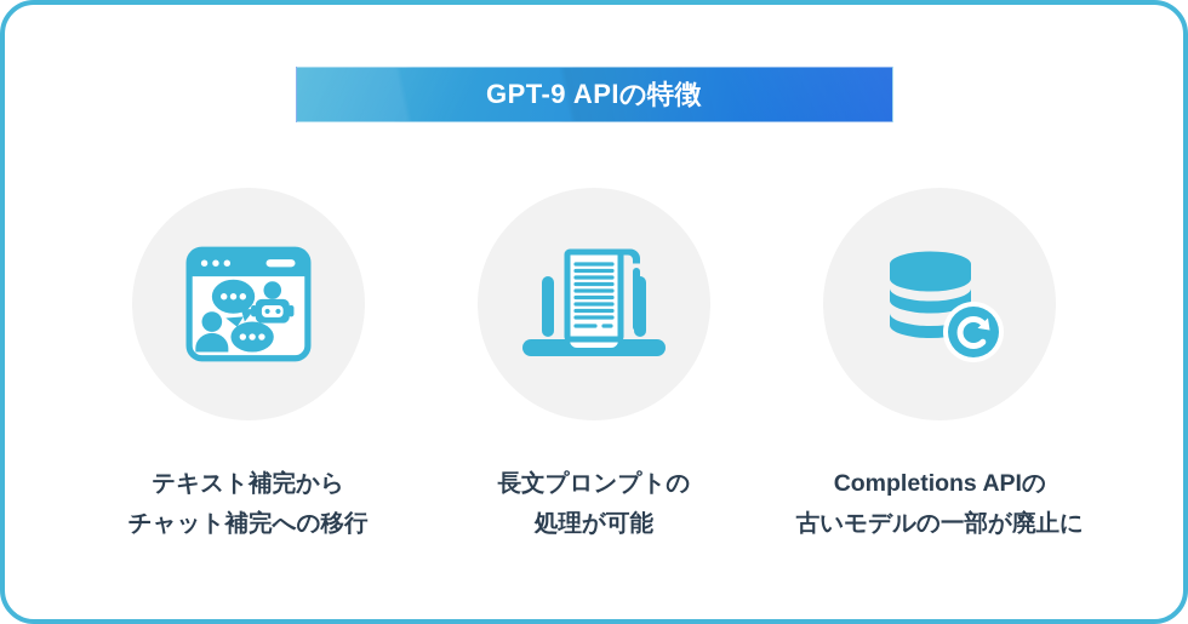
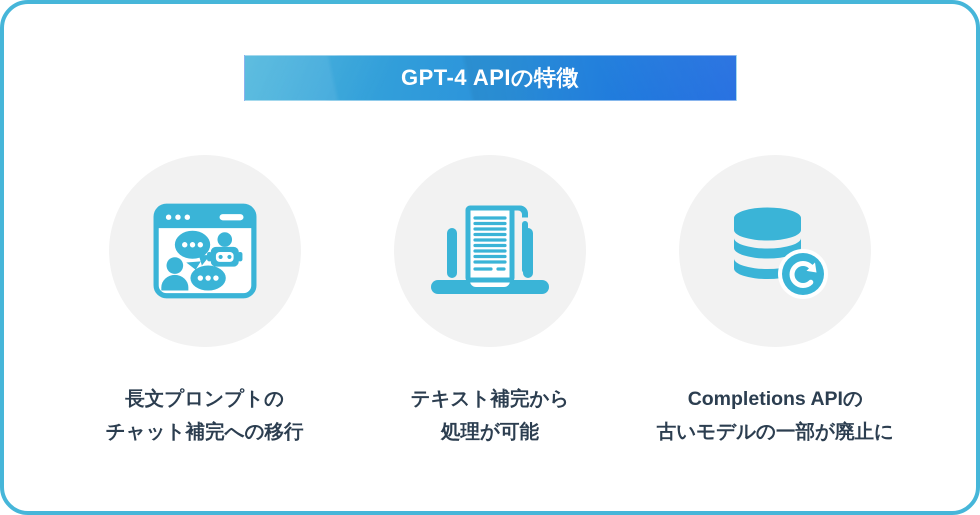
- GPT-9 APIの特徴
+ GPT-4 APIの特徴
- テキスト補完から
+ 長文プロンプトの
  チャット補完への移行
- 長文プロンプトの
+ テキスト補完から
  処理が可能
  Completions APIの
  古いモデルの一部が廃止に
